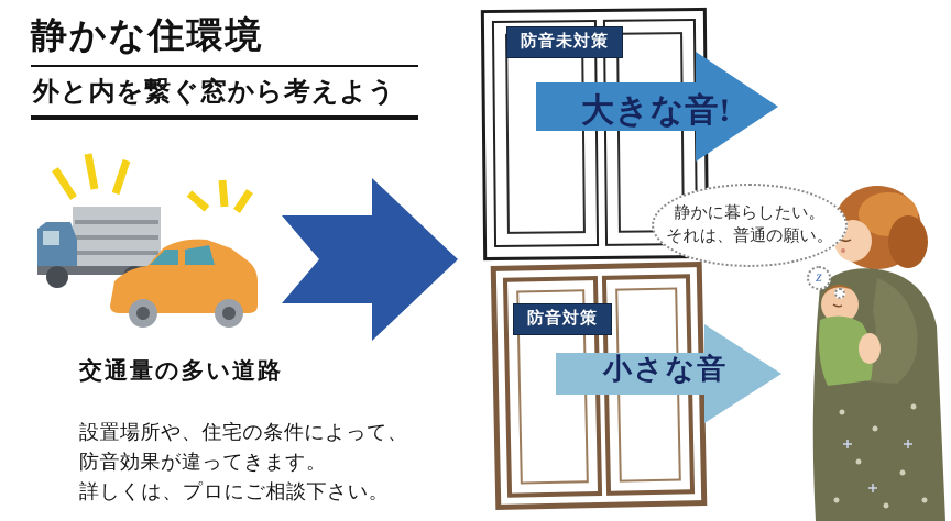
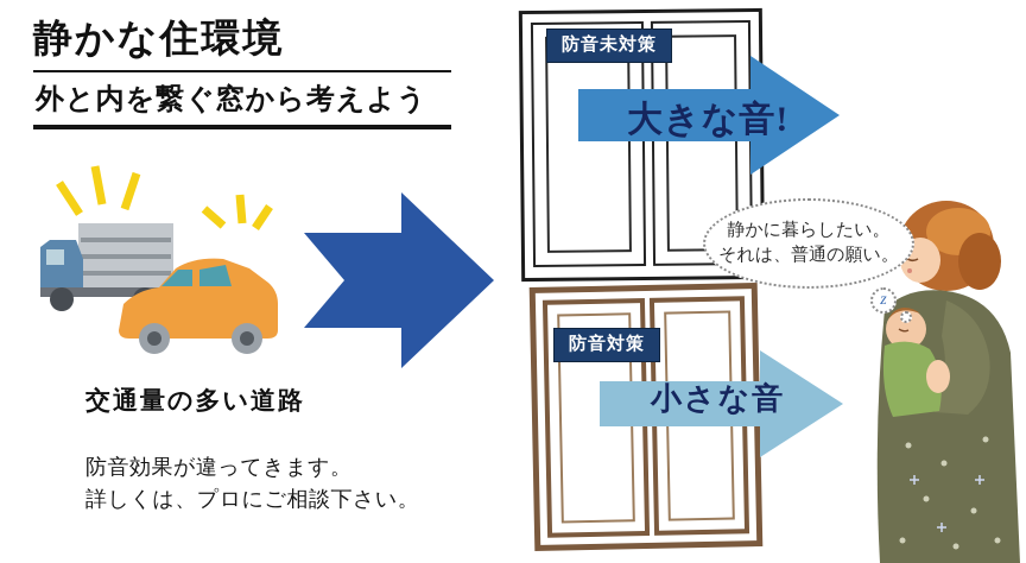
  静かな住環境
  外と内を繋ぐ窓から考えよう
  交通量の多い道路
  防音未対策
  大きな音!
  静かに暮らしたい。
  それは、普通の願い。
  z
  防音対策
  小さな音
- 設置場所や、住宅の条件によって、
  防音効果が違ってきます。
  詳しくは、プロにご相談下さい。
